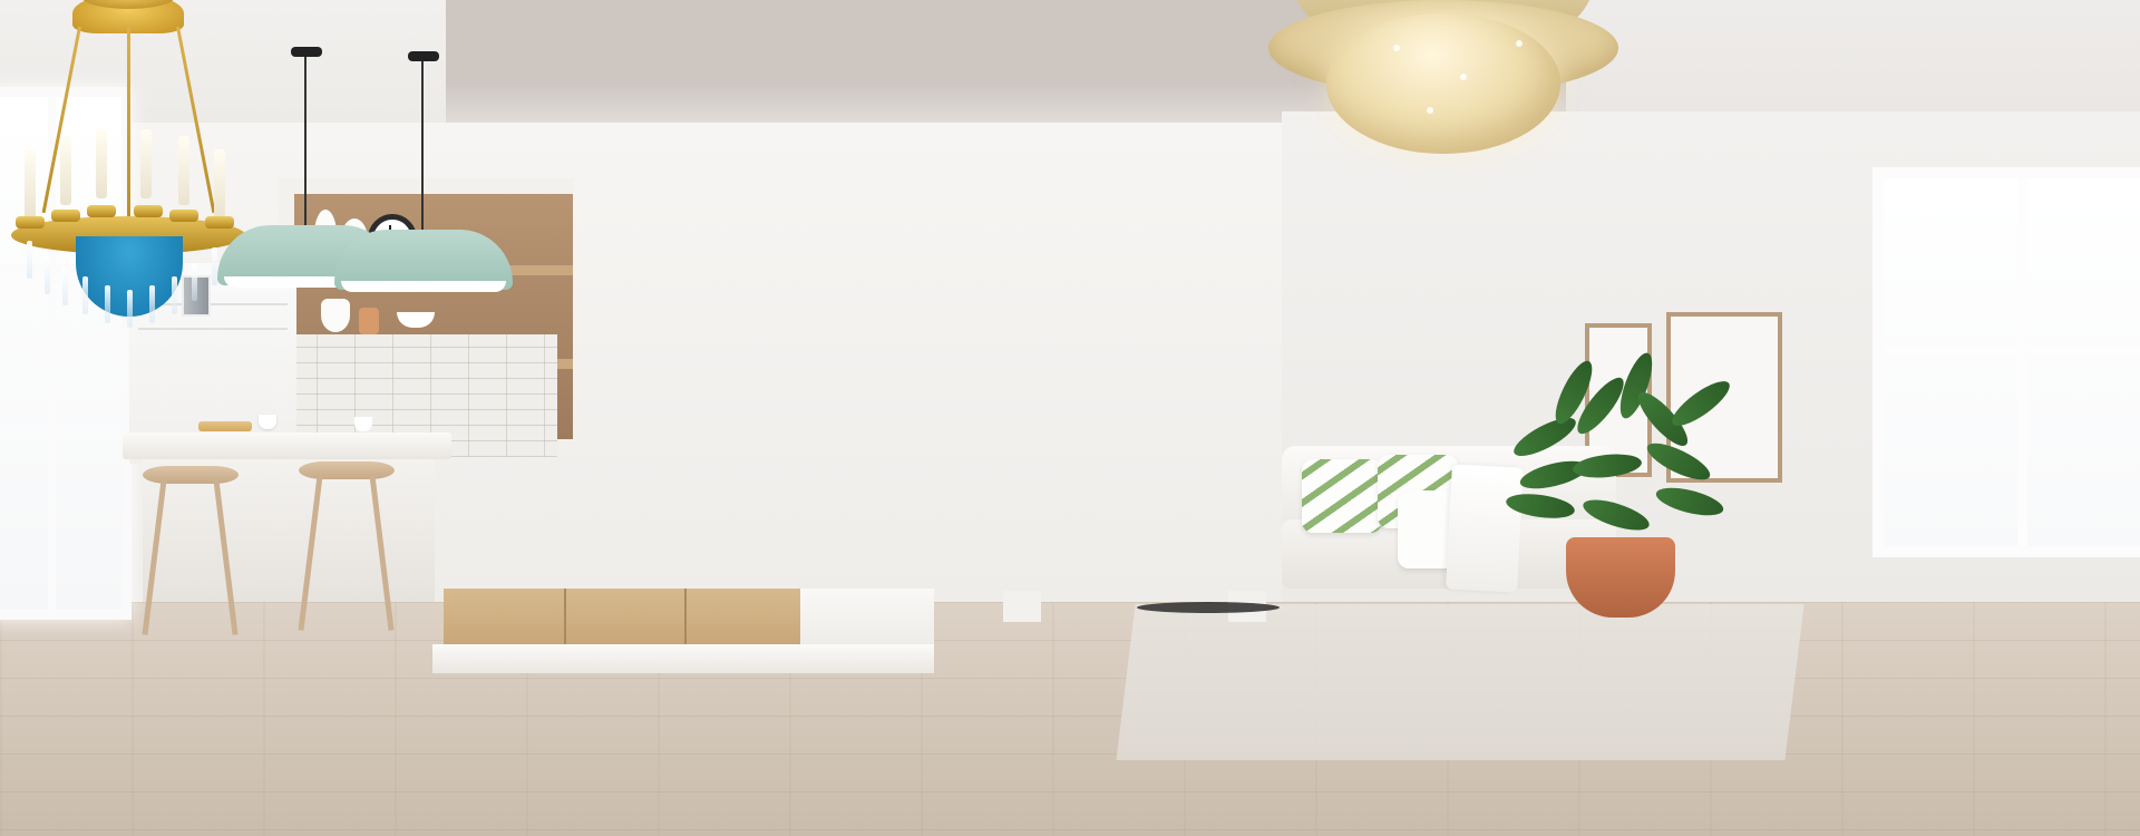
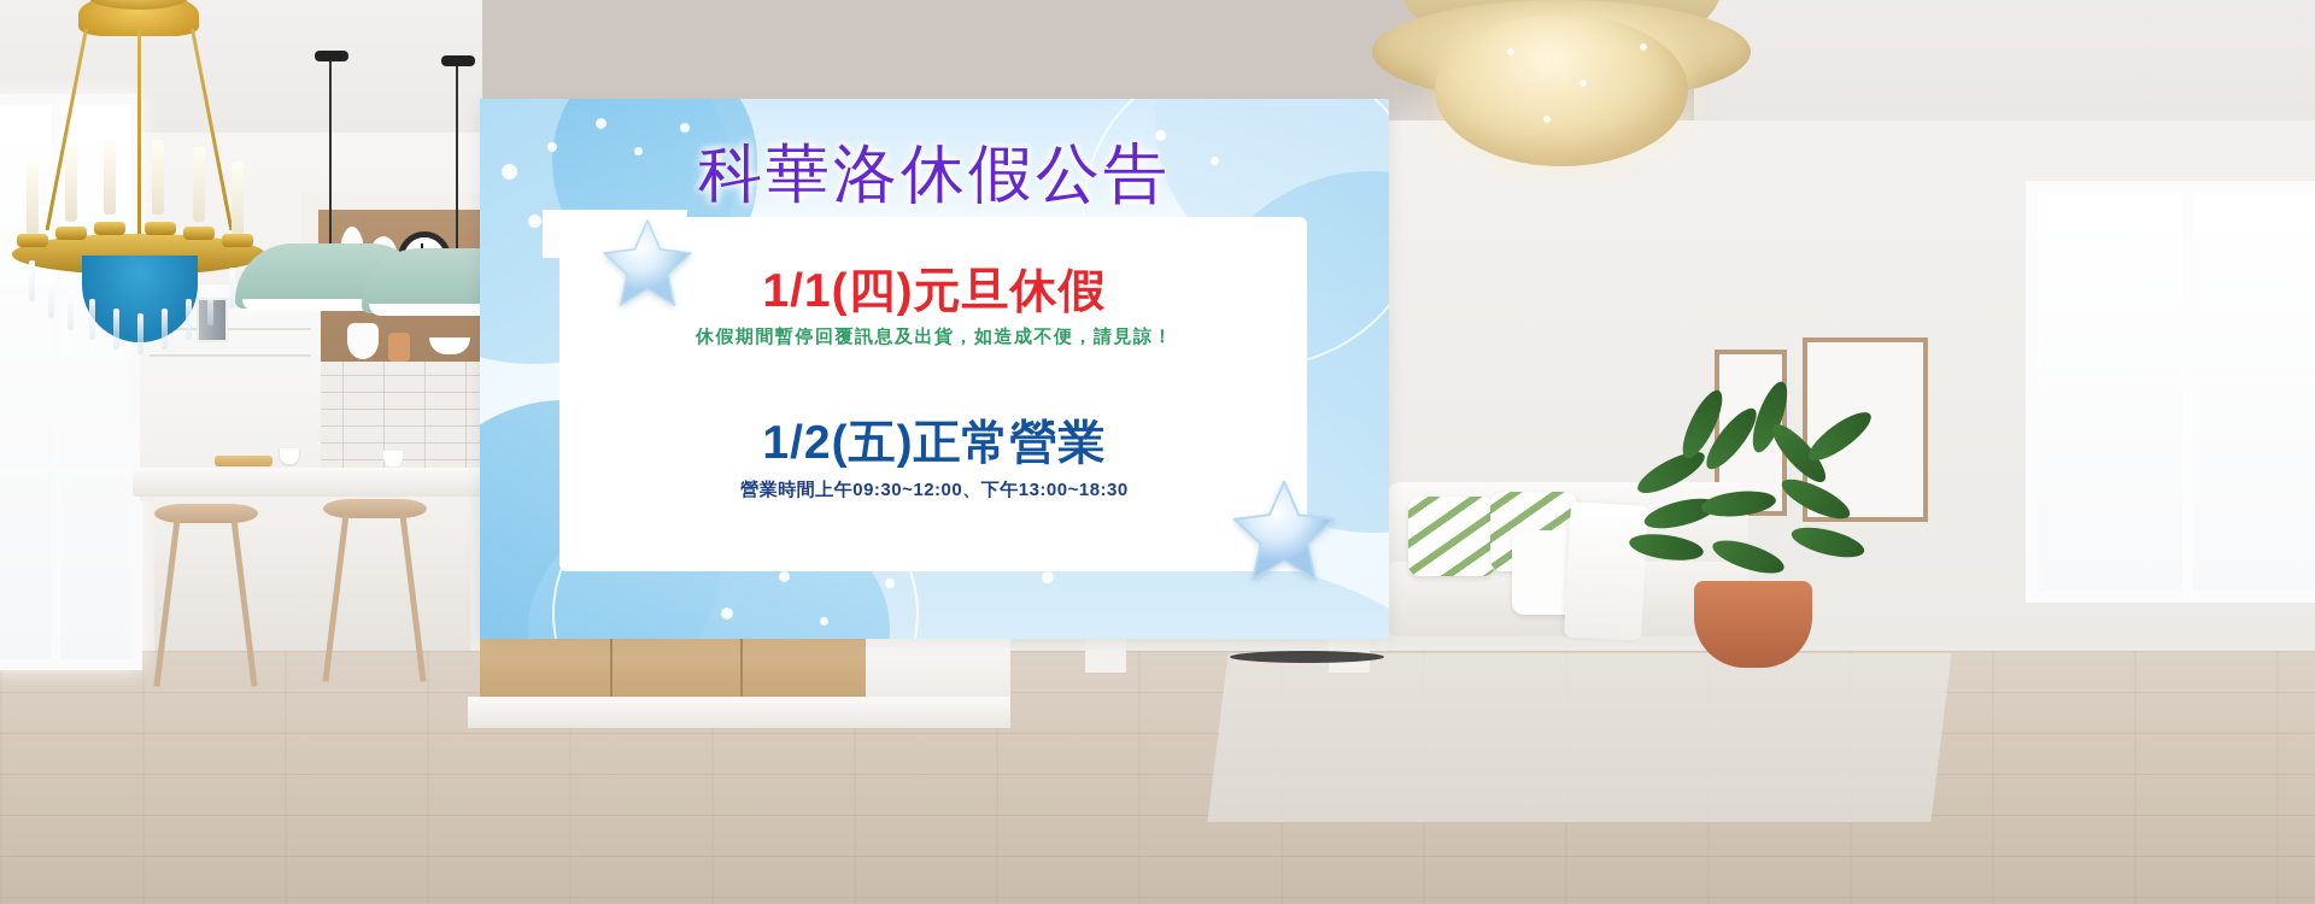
+ 科華洛休假公告
+ 1/1(四)元旦休假
+ 休假期間暫停回覆訊息及出貨，如造成不便，請見諒！
+ 1/2(五)正常營業
+ 營業時間上午09:30~12:00、下午13:00~18:30
